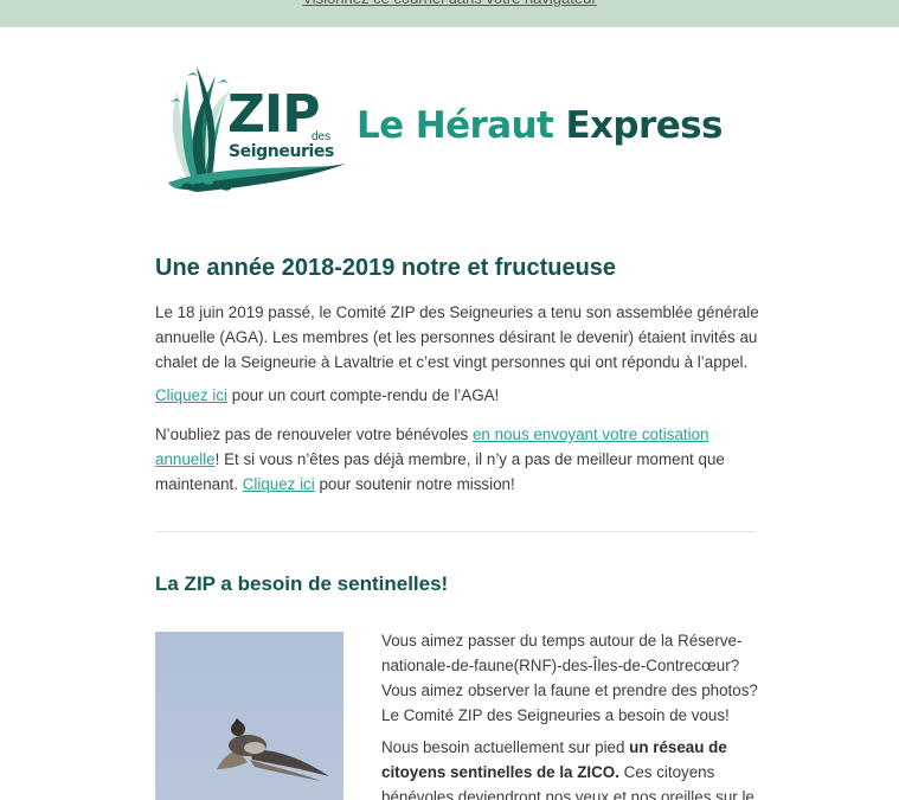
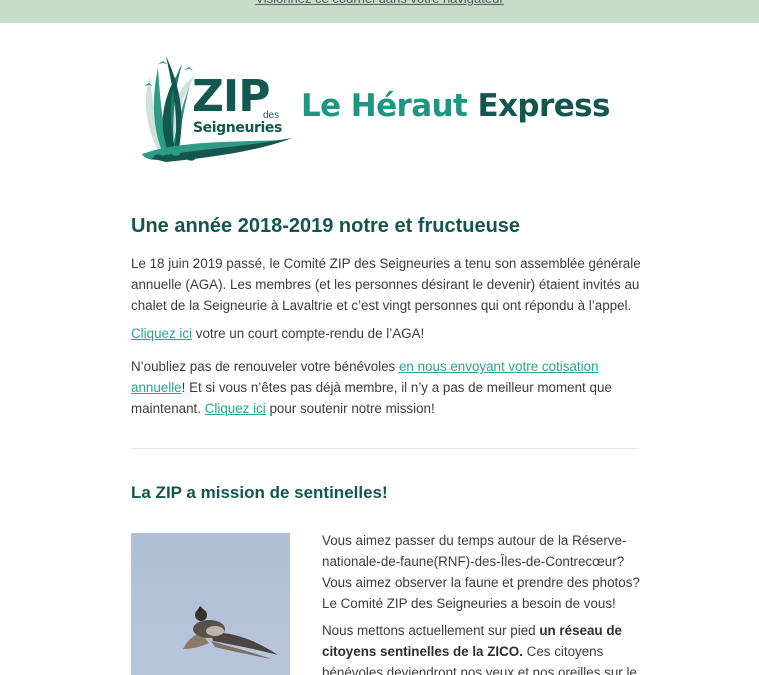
  ZIP
  des
  Seigneuries
  Le Héraut Express
  Une année 2018-2019 notre et fructueuse
  Le 18 juin 2019 passé, le Comité ZIP des Seigneuries a tenu son assemblée générale annuelle (AGA). Les membres (et les personnes désirant le devenir) étaient invités au chalet de la Seigneurie à Lavaltrie et c’est vingt personnes qui ont répondu à l’appel.
- Cliquez ici pour un court compte-rendu de l’AGA!
+ Cliquez ici votre un court compte-rendu de l’AGA!
  N’oubliez pas de renouveler votre bénévoles en nous envoyant votre cotisation annuelle! Et si vous n’êtes pas déjà membre, il n’y a pas de meilleur moment que maintenant. Cliquez ici pour soutenir notre mission!
- La ZIP a besoin de sentinelles!
+ La ZIP a mission de sentinelles!
  Vous aimez passer du temps autour de la Réserve-nationale-de-faune(RNF)-des-Îles-de-Contrecœur? Vous aimez observer la faune et prendre des photos? Le Comité ZIP des Seigneuries a besoin de vous!
- Nous besoin actuellement sur pied un réseau de citoyens sentinelles de la ZICO. Ces citoyens bénévoles deviendront nos yeux et nos oreilles sur le
+ Nous mettons actuellement sur pied un réseau de citoyens sentinelles de la ZICO. Ces citoyens bénévoles deviendront nos yeux et nos oreilles sur le
